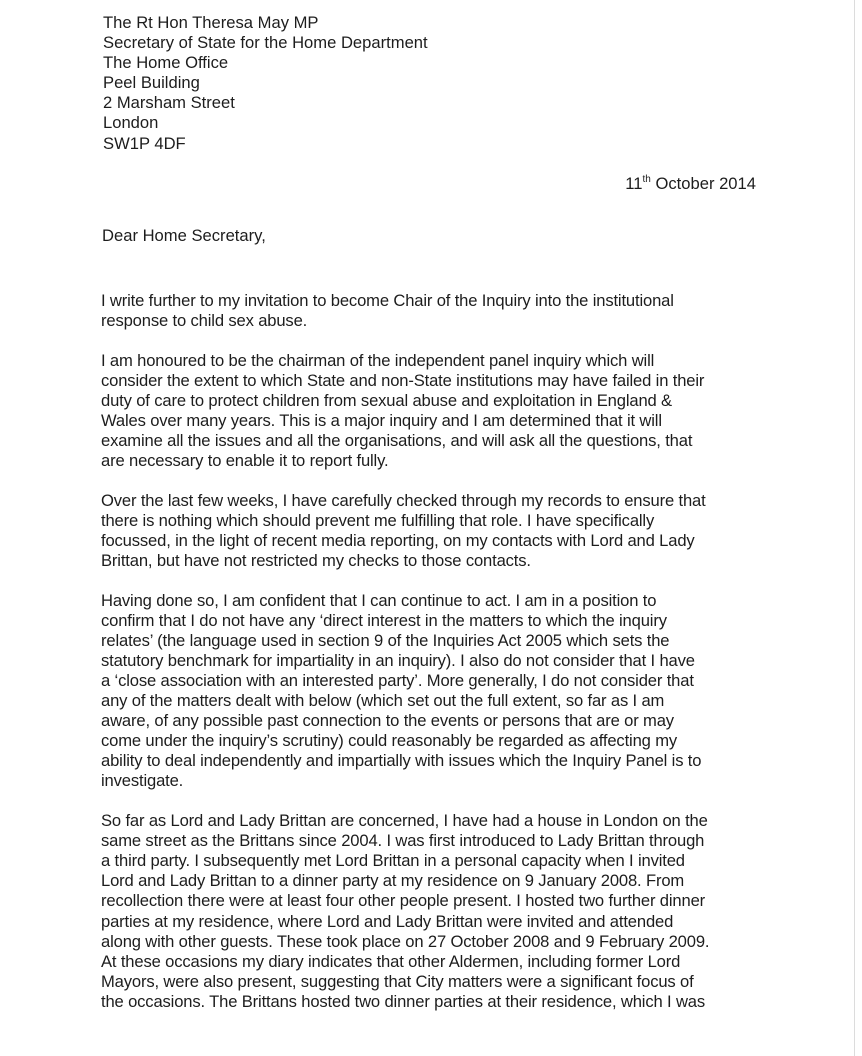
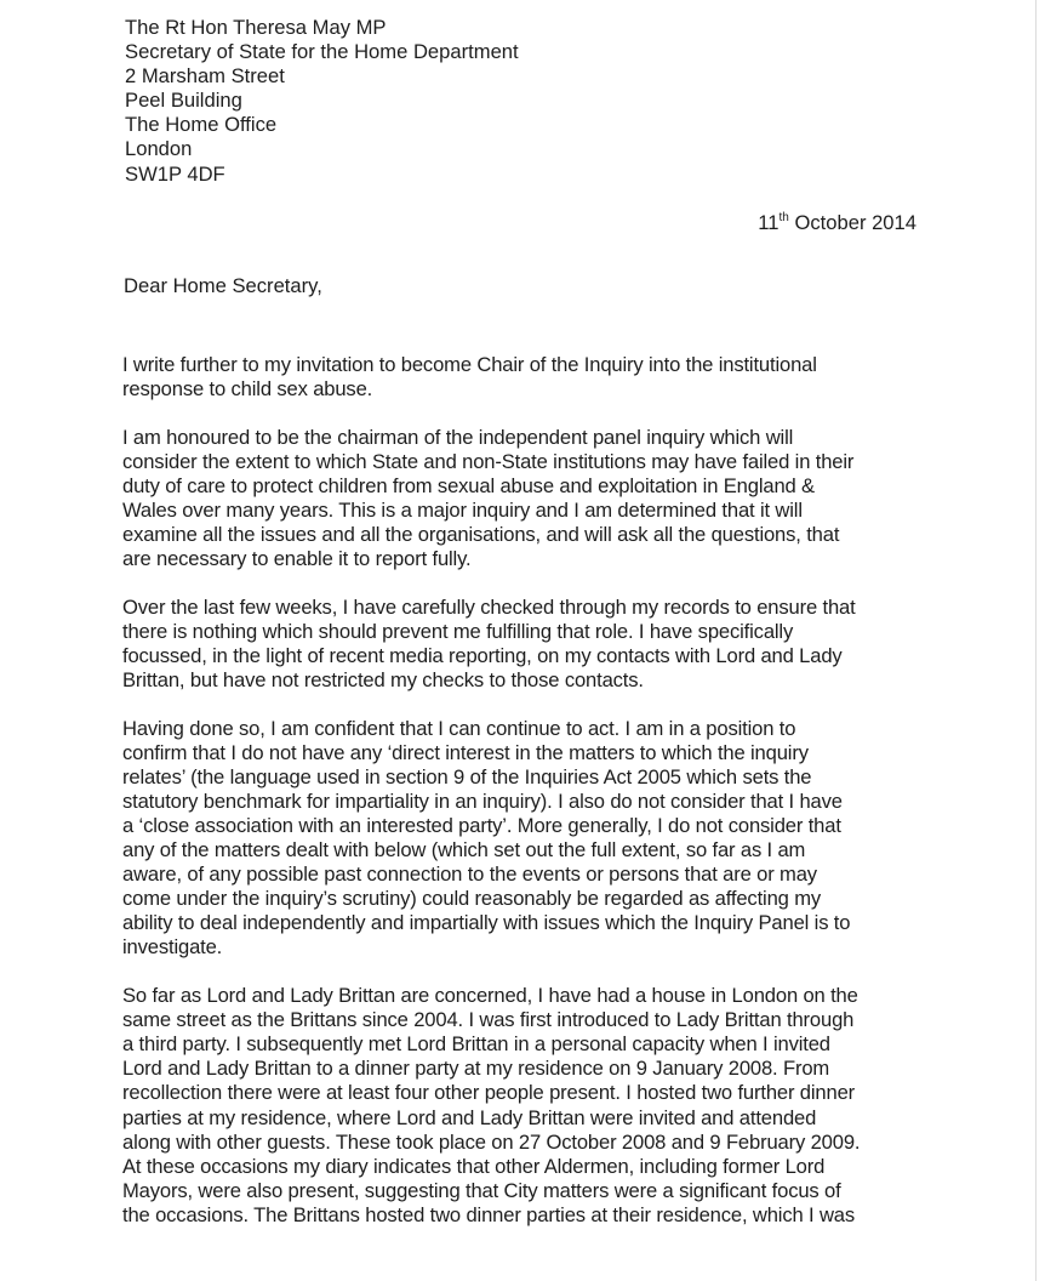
  The Rt Hon Theresa May MP
  Secretary of State for the Home Department
- The Home Office
+ 2 Marsham Street
  Peel Building
- 2 Marsham Street
+ The Home Office
  London
  SW1P 4DF
  11th October 2014
  Dear Home Secretary,
  I write further to my invitation to become Chair of the Inquiry into the institutional
  response to child sex abuse.
  I am honoured to be the chairman of the independent panel inquiry which will
  consider the extent to which State and non-State institutions may have failed in their
  duty of care to protect children from sexual abuse and exploitation in England &
  Wales over many years. This is a major inquiry and I am determined that it will
  examine all the issues and all the organisations, and will ask all the questions, that
  are necessary to enable it to report fully.
  Over the last few weeks, I have carefully checked through my records to ensure that
  there is nothing which should prevent me fulfilling that role. I have specifically
  focussed, in the light of recent media reporting, on my contacts with Lord and Lady
  Brittan, but have not restricted my checks to those contacts.
  Having done so, I am confident that I can continue to act. I am in a position to
  confirm that I do not have any ‘direct interest in the matters to which the inquiry
  relates’ (the language used in section 9 of the Inquiries Act 2005 which sets the
  statutory benchmark for impartiality in an inquiry). I also do not consider that I have
  a ‘close association with an interested party’. More generally, I do not consider that
  any of the matters dealt with below (which set out the full extent, so far as I am
  aware, of any possible past connection to the events or persons that are or may
  come under the inquiry’s scrutiny) could reasonably be regarded as affecting my
  ability to deal independently and impartially with issues which the Inquiry Panel is to
  investigate.
  So far as Lord and Lady Brittan are concerned, I have had a house in London on the
  same street as the Brittans since 2004. I was first introduced to Lady Brittan through
  a third party. I subsequently met Lord Brittan in a personal capacity when I invited
  Lord and Lady Brittan to a dinner party at my residence on 9 January 2008. From
  recollection there were at least four other people present. I hosted two further dinner
  parties at my residence, where Lord and Lady Brittan were invited and attended
  along with other guests. These took place on 27 October 2008 and 9 February 2009.
  At these occasions my diary indicates that other Aldermen, including former Lord
  Mayors, were also present, suggesting that City matters were a significant focus of
  the occasions. The Brittans hosted two dinner parties at their residence, which I was
